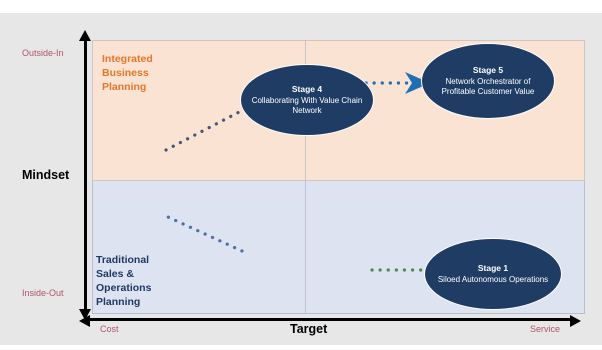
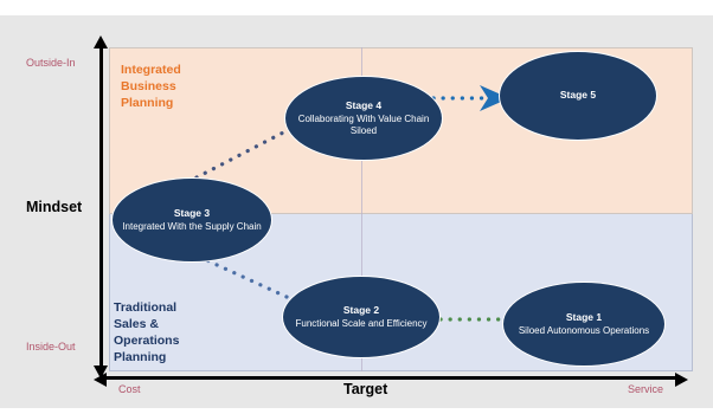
  Integrated
  Business
  Planning
  Traditional
  Sales &
  Operations
  Planning
  Outside-In
  Inside-Out
  Mindset
  Cost
  Service
  Target
  Stage 5
- Network Orchestrator of Profitable Customer Value
  Stage 4
- Collaborating With Value Chain Network
+ Collaborating With Value Chain Siloed
+ Stage 3
+ Integrated With the Supply Chain
+ Stage 2
+ Functional Scale and Efficiency
  Stage 1
  Siloed Autonomous Operations
